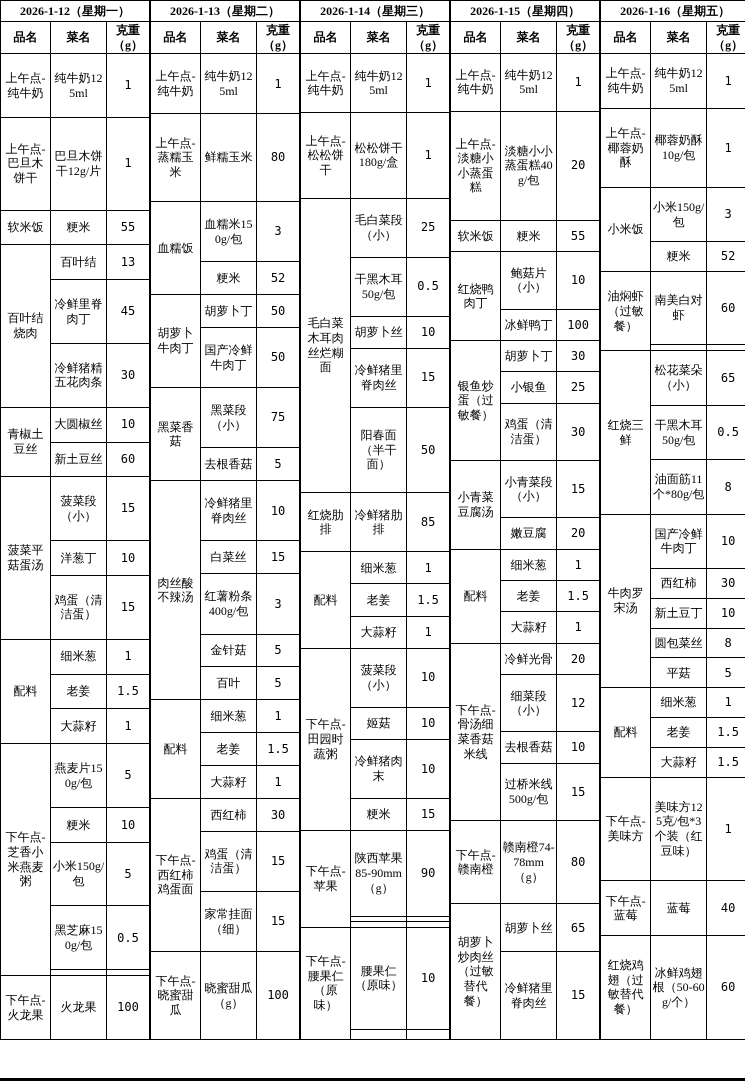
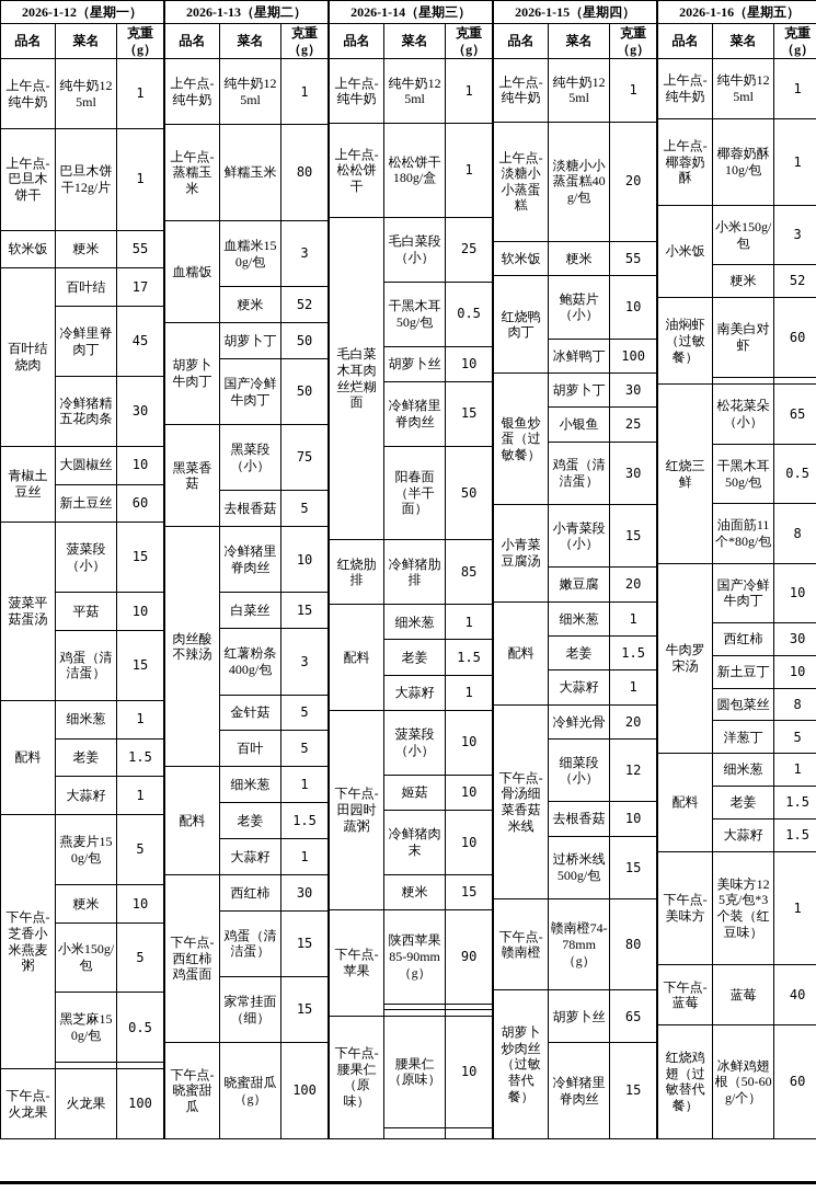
  2026-1-12（星期一）
  品名	菜名	克重（g）
  上午点-纯牛奶	纯牛奶125ml	1
  上午点-巴旦木饼干	巴旦木饼干12g/片	1
  软米饭	粳米	55
- 百叶结烧肉	百叶结	13
+ 百叶结烧肉	百叶结	17
  冷鲜里脊肉丁	45
  冷鲜猪精五花肉条	30
  青椒土豆丝	大圆椒丝	10
  新土豆丝	60
  菠菜平菇蛋汤	菠菜段（小）	15
- 洋葱丁	10
+ 平菇	10
  鸡蛋（清洁蛋）	15
  配料	细米葱	1
  老姜	1.5
  大蒜籽	1
  下午点-芝香小米燕麦粥	燕麦片150g/包	5
  粳米	10
  小米150g/包	5
  黑芝麻150g/包	0.5
  下午点-火龙果	火龙果	100
  2026-1-13（星期二）
  品名	菜名	克重（g）
  上午点-纯牛奶	纯牛奶125ml	1
  上午点-蒸糯玉米	鲜糯玉米	80
  血糯饭	血糯米150g/包	3
  粳米	52
  胡萝卜牛肉丁	胡萝卜丁	50
  国产冷鲜牛肉丁	50
  黑菜香菇	黑菜段（小）	75
  去根香菇	5
  肉丝酸不辣汤	冷鲜猪里脊肉丝	10
  白菜丝	15
  红薯粉条400g/包	3
  金针菇	5
  百叶	5
  配料	细米葱	1
  老姜	1.5
  大蒜籽	1
  下午点-西红柿鸡蛋面	西红柿	30
  鸡蛋（清洁蛋）	15
  家常挂面（细）	15
  下午点-晓蜜甜瓜	晓蜜甜瓜（g）	100
  2026-1-14（星期三）
  品名	菜名	克重（g）
  上午点-纯牛奶	纯牛奶125ml	1
  上午点-松松饼干	松松饼干180g/盒	1
  毛白菜木耳肉丝烂糊面	毛白菜段（小）	25
  干黑木耳50g/包	0.5
  胡萝卜丝	10
  冷鲜猪里脊肉丝	15
  阳春面（半干面）	50
  红烧肋排	冷鲜猪肋排	85
  配料	细米葱	1
  老姜	1.5
  大蒜籽	1
  下午点-田园时蔬粥	菠菜段（小）	10
  姬菇	10
  冷鲜猪肉末	10
  粳米	15
  下午点-苹果	陕西苹果85-90mm（g）	90
  下午点-腰果仁（原味）	腰果仁（原味）	10
  2026-1-15（星期四）
  品名	菜名	克重（g）
  上午点-纯牛奶	纯牛奶125ml	1
  上午点-淡糖小小蒸蛋糕	淡糖小小蒸蛋糕40g/包	20
  软米饭	粳米	55
  红烧鸭肉丁	鲍菇片（小）	10
  冰鲜鸭丁	100
  银鱼炒蛋（过敏餐）	胡萝卜丁	30
  小银鱼	25
  鸡蛋（清洁蛋）	30
  小青菜豆腐汤	小青菜段（小）	15
  嫩豆腐	20
  配料	细米葱	1
  老姜	1.5
  大蒜籽	1
  下午点-骨汤细菜香菇米线	冷鲜光骨	20
  细菜段（小）	12
  去根香菇	10
  过桥米线500g/包	15
  下午点-赣南橙	赣南橙74-78mm（g）	80
  胡萝卜炒肉丝（过敏替代餐）	胡萝卜丝	65
  冷鲜猪里脊肉丝	15
  2026-1-16（星期五）
  品名	菜名	克重（g）
  上午点-纯牛奶	纯牛奶125ml	1
  上午点-椰蓉奶酥	椰蓉奶酥10g/包	1
  小米饭	小米150g/包	3
  粳米	52
  油焖虾（过敏餐）	南美白对虾	60
  红烧三鲜	松花菜朵（小）	65
  干黑木耳50g/包	0.5
  油面筋11个*80g/包	8
  牛肉罗宋汤	国产冷鲜牛肉丁	10
  西红柿	30
  新土豆丁	10
  圆包菜丝	8
- 平菇	5
+ 洋葱丁	5
  配料	细米葱	1
  老姜	1.5
  大蒜籽	1.5
  下午点-美味方	美味方125克/包*3个装（红豆味）	1
  下午点-蓝莓	蓝莓	40
  红烧鸡翅（过敏替代餐）	冰鲜鸡翅根（50-60g/个）	60
